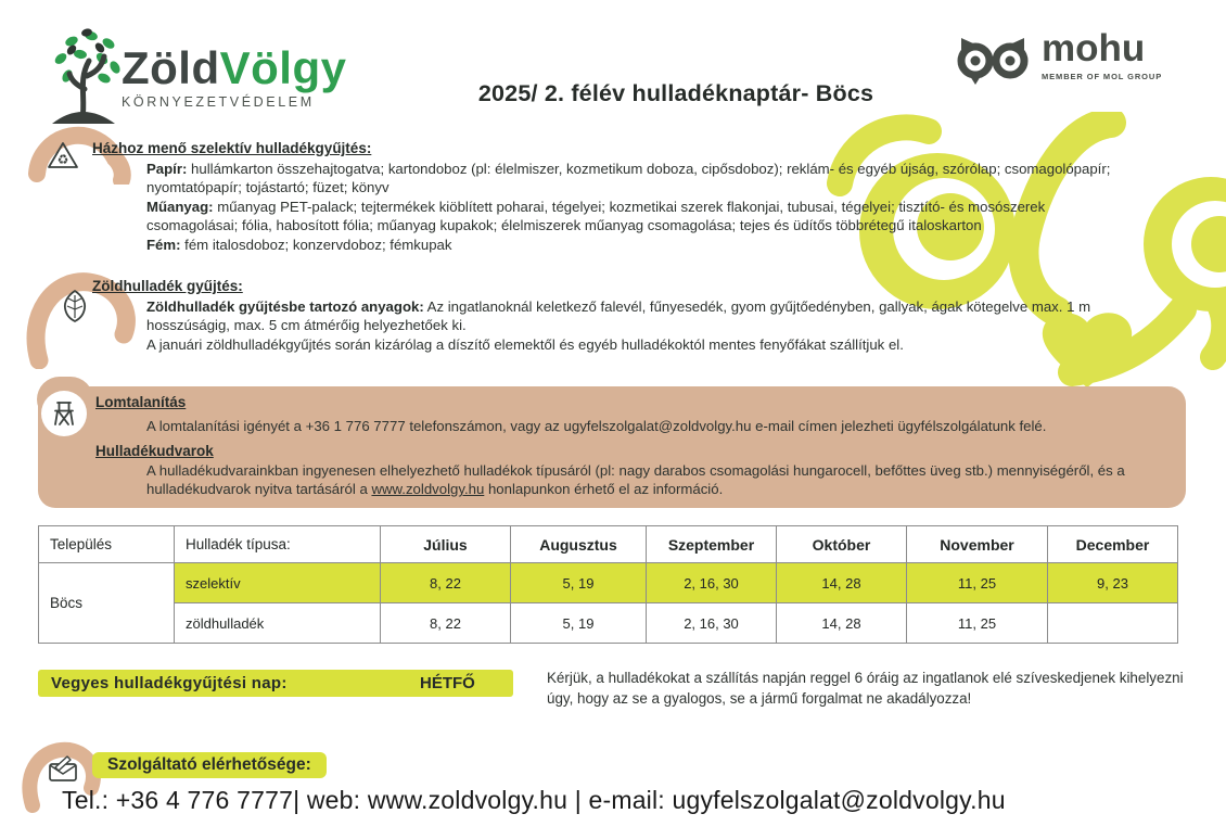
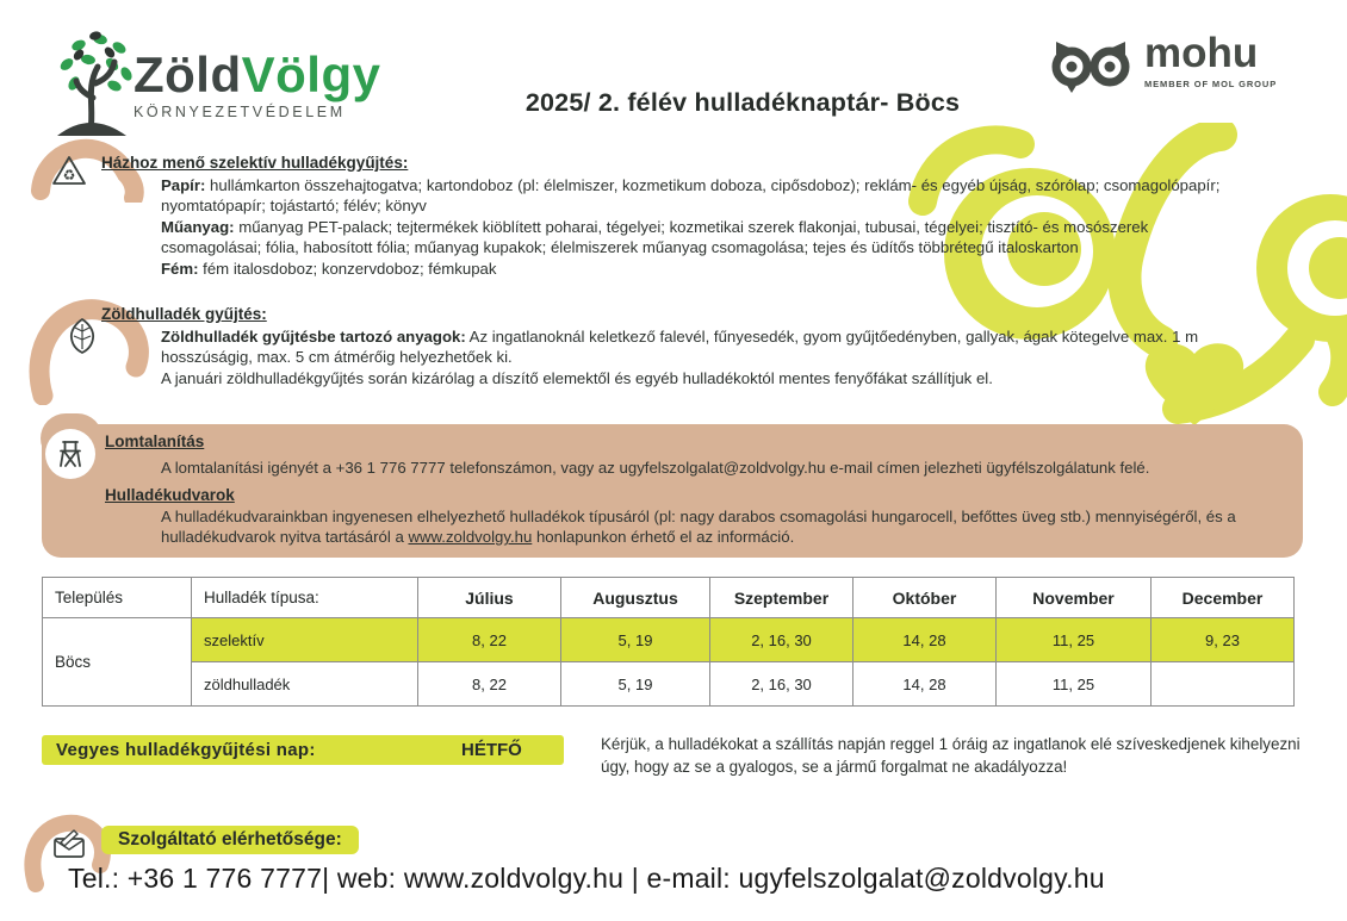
  ZöldVölgy
  KÖRNYEZETVÉDELEM
  2025/ 2. félév hulladéknaptár- Böcs
  mohu
  MEMBER OF MOL GROUP
  ♻
  Házhoz menő szelektív hulladékgyűjtés:
- Papír: hullámkarton összehajtogatva; kartondoboz (pl: élelmiszer, kozmetikum doboza, cipősdoboz); reklám- és egyéb újság, szórólap; csomagolópapír; nyomtatópapír; tojástartó; füzet; könyv
+ Papír: hullámkarton összehajtogatva; kartondoboz (pl: élelmiszer, kozmetikum doboza, cipősdoboz); reklám- és egyéb újság, szórólap; csomagolópapír; nyomtatópapír; tojástartó; félév; könyv
  Műanyag: műanyag PET-palack; tejtermékek kiöblített poharai, tégelyei; kozmetikai szerek flakonjai, tubusai, tégelyei; tisztító- és mosószerek csomagolásai; fólia, habosított fólia; műanyag kupakok; élelmiszerek műanyag csomagolása; tejes és üdítős többrétegű italoskarton
  Fém: fém italosdoboz; konzervdoboz; fémkupak
  Zöldhulladék gyűjtés:
  Zöldhulladék gyűjtésbe tartozó anyagok: Az ingatlanoknál keletkező falevél, fűnyesedék, gyom gyűjtőedényben, gallyak, ágak kötegelve max. 1 m hosszúságig, max. 5 cm átmérőig helyezhetőek ki.
  A januári zöldhulladékgyűjtés során kizárólag a díszítő elemektől és egyéb hulladékoktól mentes fenyőfákat szállítjuk el.
  Lomtalanítás
  A lomtalanítási igényét a +36 1 776 7777 telefonszámon, vagy az ugyfelszolgalat@zoldvolgy.hu e-mail címen jelezheti ügyfélszolgálatunk felé.
  Hulladékudvarok
  A hulladékudvarainkban ingyenesen elhelyezhető hulladékok típusáról (pl: nagy darabos csomagolási hungarocell, befőttes üveg stb.) mennyiségéről, és a hulladékudvarok nyitva tartásáról a www.zoldvolgy.hu honlapunkon érhető el az információ.
  Település	Hulladék típusa:	Július	Augusztus	Szeptember	Október	November	December
  Böcs	szelektív	8, 22	5, 19	2, 16, 30	14, 28	11, 25	9, 23
  zöldhulladék	8, 22	5, 19	2, 16, 30	14, 28	11, 25
  Vegyes hulladékgyűjtési nap:
  HÉTFŐ
- Kérjük, a hulladékokat a szállítás napján reggel 6 óráig az ingatlanok elé szíveskedjenek kihelyezni úgy, hogy az se a gyalogos, se a jármű forgalmat ne akadályozza!
+ Kérjük, a hulladékokat a szállítás napján reggel 1 óráig az ingatlanok elé szíveskedjenek kihelyezni úgy, hogy az se a gyalogos, se a jármű forgalmat ne akadályozza!
  Szolgáltató elérhetősége:
- Tel.: +36 4 776 7777| web: www.zoldvolgy.hu | e-mail: ugyfelszolgalat@zoldvolgy.hu
+ Tel.: +36 1 776 7777| web: www.zoldvolgy.hu | e-mail: ugyfelszolgalat@zoldvolgy.hu
